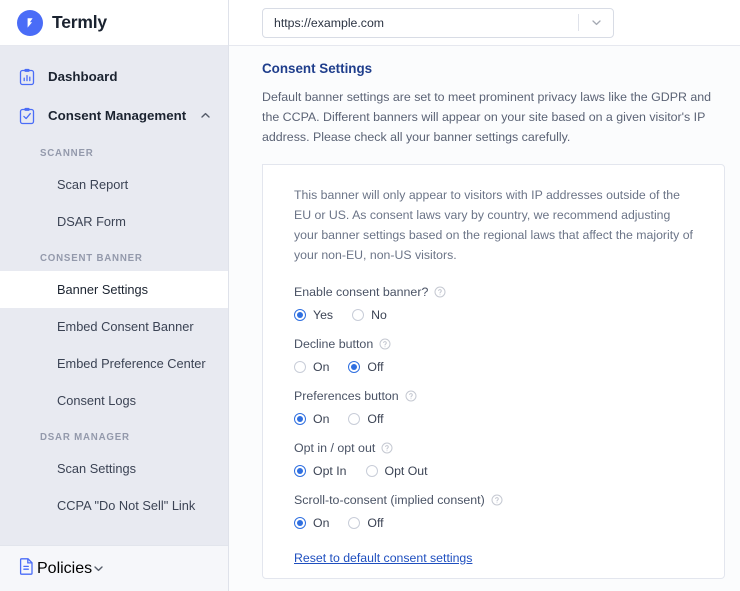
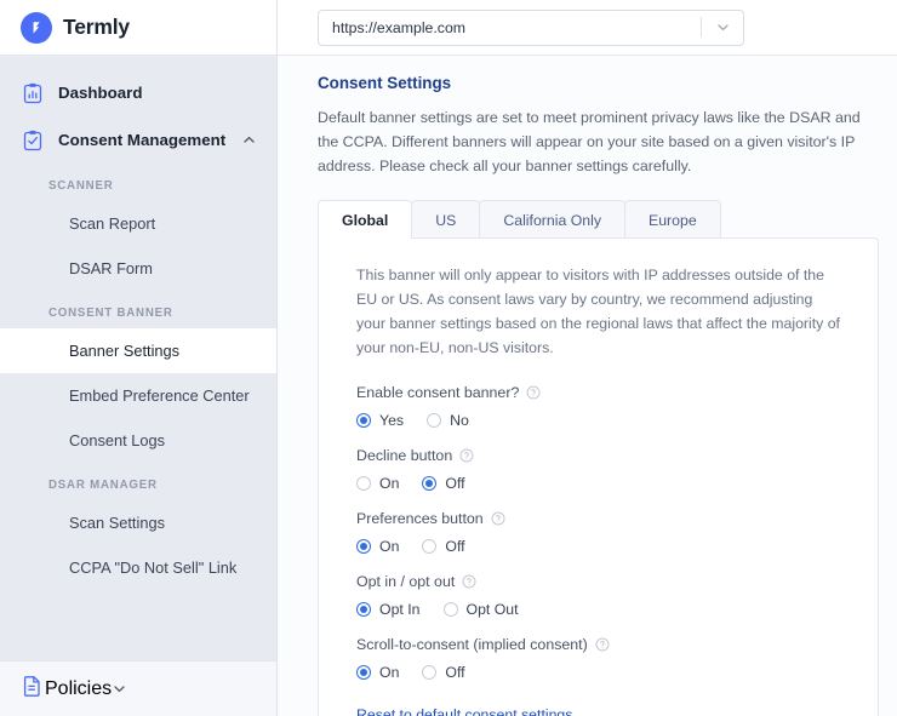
  Termly
  Dashboard
  Consent Management
  SCANNER
  Scan Report
  DSAR Form
  CONSENT BANNER
  Banner Settings
- Embed Consent Banner
  Embed Preference Center
  Consent Logs
  DSAR MANAGER
  Scan Settings
  CCPA "Do Not Sell" Link
  Policies
  https://example.com
  Consent Settings
- Default banner settings are set to meet prominent privacy laws like the GDPR and the CCPA. Different banners will appear on your site based on a given visitor's IP address. Please check all your banner settings carefully.
+ Default banner settings are set to meet prominent privacy laws like the DSAR and the CCPA. Different banners will appear on your site based on a given visitor's IP address. Please check all your banner settings carefully.
+ Global
+ US
+ California Only
+ Europe
  This banner will only appear to visitors with IP addresses outside of the EU or US. As consent laws vary by country, we recommend adjusting your banner settings based on the regional laws that affect the majority of your non-EU, non-US visitors.
  Enable consent banner?
  Yes
  No
  Decline button
  On
  Off
  Preferences button
  On
  Off
  Opt in / opt out
  Opt In
  Opt Out
  Scroll-to-consent (implied consent)
  On
  Off
  Reset to default consent settings
